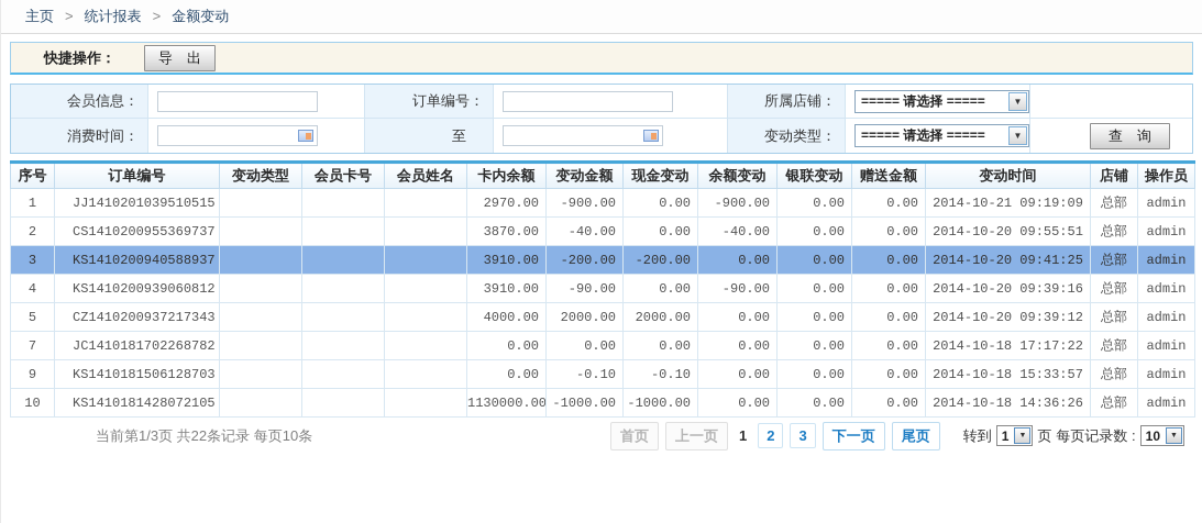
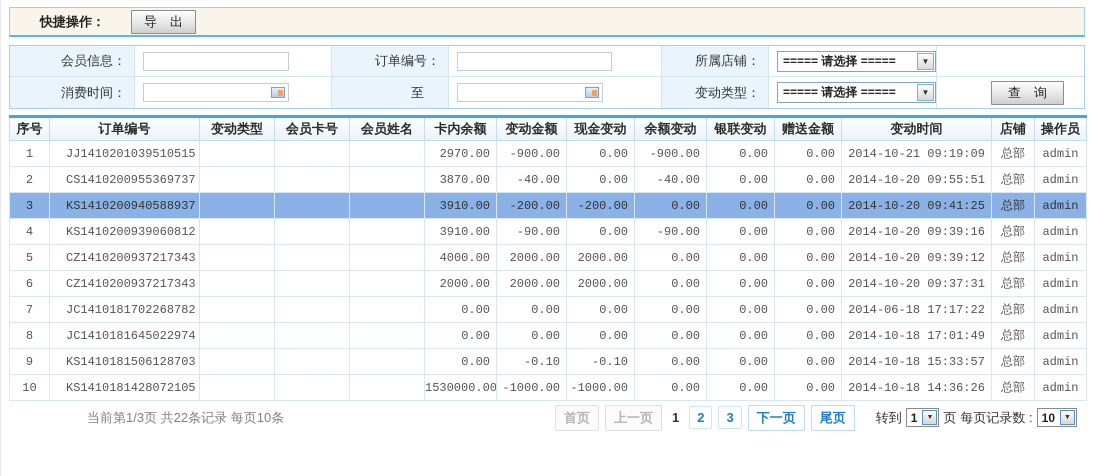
- 主页 > 统计报表 > 金额变动
  快捷操作：
  导 出
  会员信息：
  订单编号：
  所属店铺：
  ===== 请选择 =====
  ▼
  消费时间：
  至
  变动类型：
  ===== 请选择 =====
  ▼
  查 询
  序号	订单编号	变动类型	会员卡号	会员姓名	卡内余额	变动金额	现金变动	余额变动	银联变动	赠送金额	变动时间	店铺	操作员
  1	JJ1410201039510515				2970.00	-900.00	0.00	-900.00	0.00	0.00	2014-10-21 09:19:09	总部	admin
  2	CS1410200955369737				3870.00	-40.00	0.00	-40.00	0.00	0.00	2014-10-20 09:55:51	总部	admin
  3	KS1410200940588937				3910.00	-200.00	-200.00	0.00	0.00	0.00	2014-10-20 09:41:25	总部	admin
  4	KS1410200939060812				3910.00	-90.00	0.00	-90.00	0.00	0.00	2014-10-20 09:39:16	总部	admin
  5	CZ1410200937217343				4000.00	2000.00	2000.00	0.00	0.00	0.00	2014-10-20 09:39:12	总部	admin
+ 6	CZ1410200937217343				2000.00	2000.00	2000.00	0.00	0.00	0.00	2014-10-20 09:37:31	总部	admin
- 7	JC1410181702268782				0.00	0.00	0.00	0.00	0.00	0.00	2014-10-18 17:17:22	总部	admin
+ 7	JC1410181702268782				0.00	0.00	0.00	0.00	0.00	0.00	2014-06-18 17:17:22	总部	admin
+ 8	JC1410181645022974				0.00	0.00	0.00	0.00	0.00	0.00	2014-10-18 17:01:49	总部	admin
  9	KS1410181506128703				0.00	-0.10	-0.10	0.00	0.00	0.00	2014-10-18 15:33:57	总部	admin
- 10	KS1410181428072105				1130000.00	-1000.00	-1000.00	0.00	0.00	0.00	2014-10-18 14:36:26	总部	admin
+ 10	KS1410181428072105				1530000.00	-1000.00	-1000.00	0.00	0.00	0.00	2014-10-18 14:36:26	总部	admin
  当前第1/3页 共22条记录 每页10条
  首页
  上一页
  1
  2
  3
  下一页
  尾页
  转到
  1
  页
  每页记录数 :
  10
